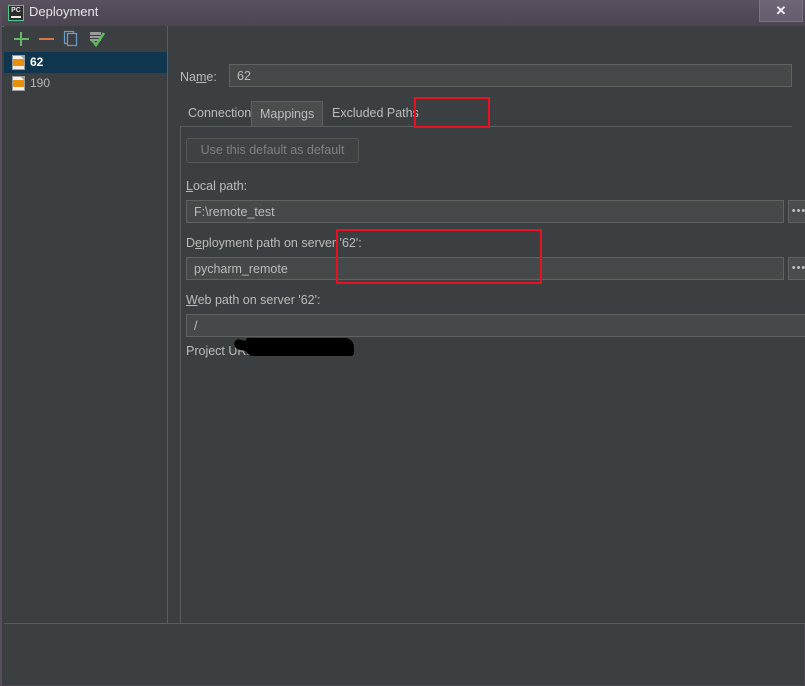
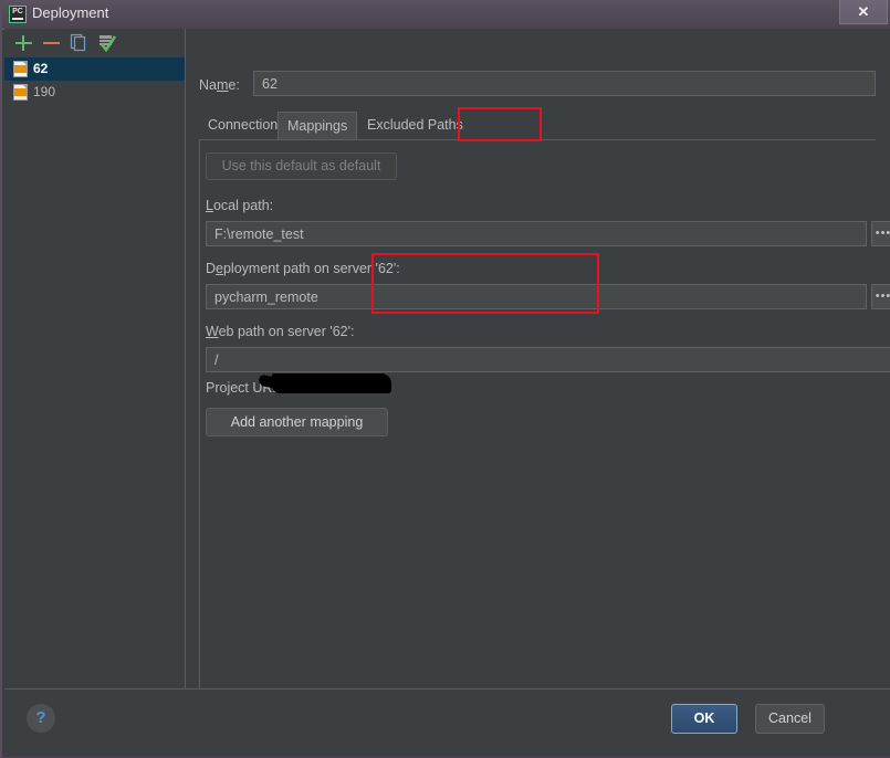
  Deployment
  ✕
  62
  190
  Name:
  62
  Connection
  Mappings
  Excluded Paths
  Use this default as default
  Local path:
  F:\remote_test
  •••
  Deployment path on server '62':
  pycharm_remote
  •••
  Web path on server '62':
  /
  Project UR
+ Add another mapping
+ ?
+ OK
+ Cancel
